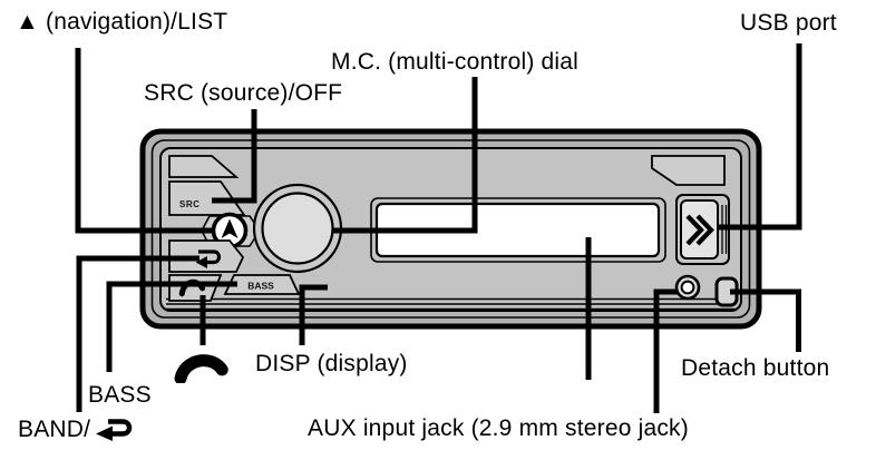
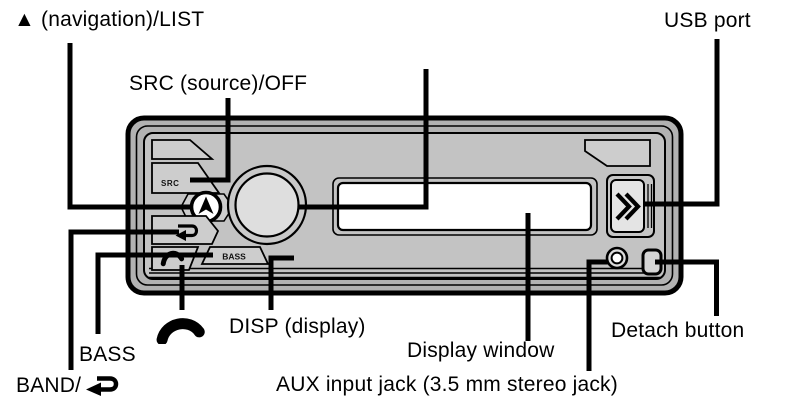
  SRC
  BASS
  ▲ (navigation)/LIST
  SRC (source)/OFF
- M.C. (multi-control) dial
  USB port
  DISP (display)
  BASS
  BAND/
+ Display window
- AUX input jack (2.9 mm stereo jack)
+ AUX input jack (3.5 mm stereo jack)
  Detach button
